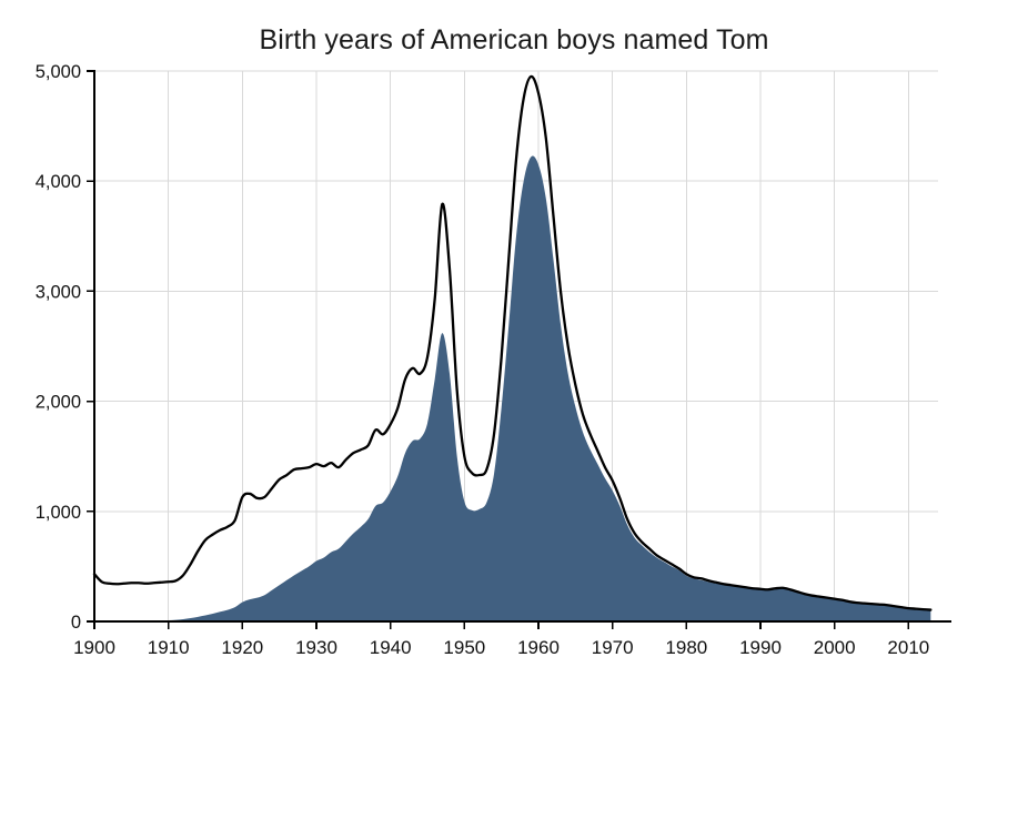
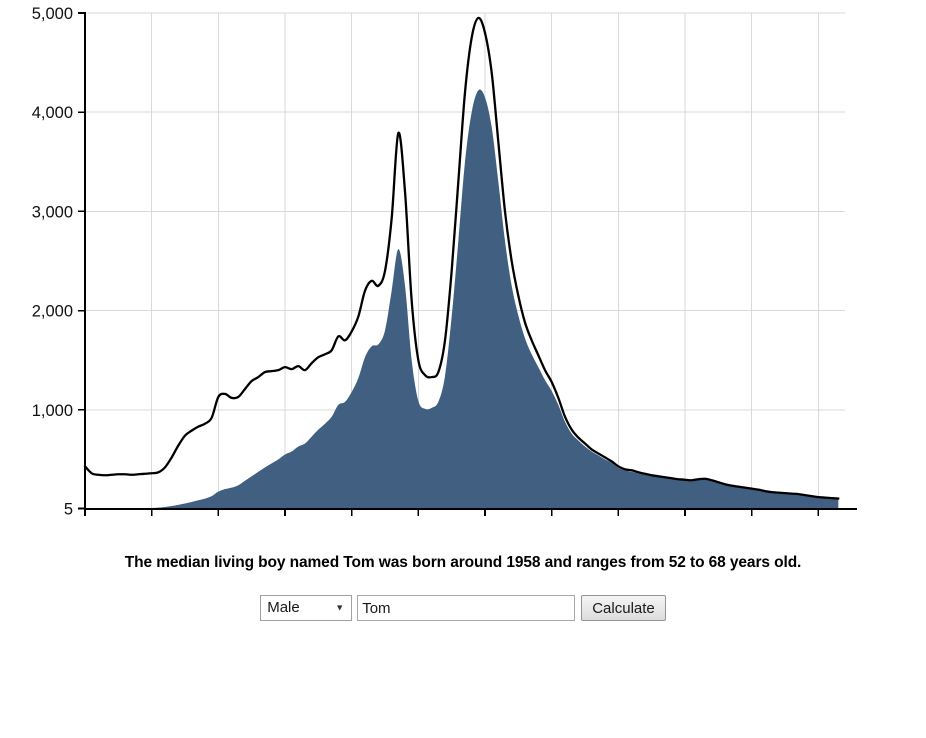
- Birth years of American boys named Tom
- 1900
- 1910
- 1920
- 1930
- 1940
- 1950
- 1960
- 1970
- 1980
- 1990
- 2000
- 2010
- 0
+ 5
  1,000
  2,000
  3,000
  4,000
  5,000
+ The median living boy named Tom was born around 1958 and ranges from 52 to 68 years old.
+ Male
+ ▼
+ Tom
+ Calculate
